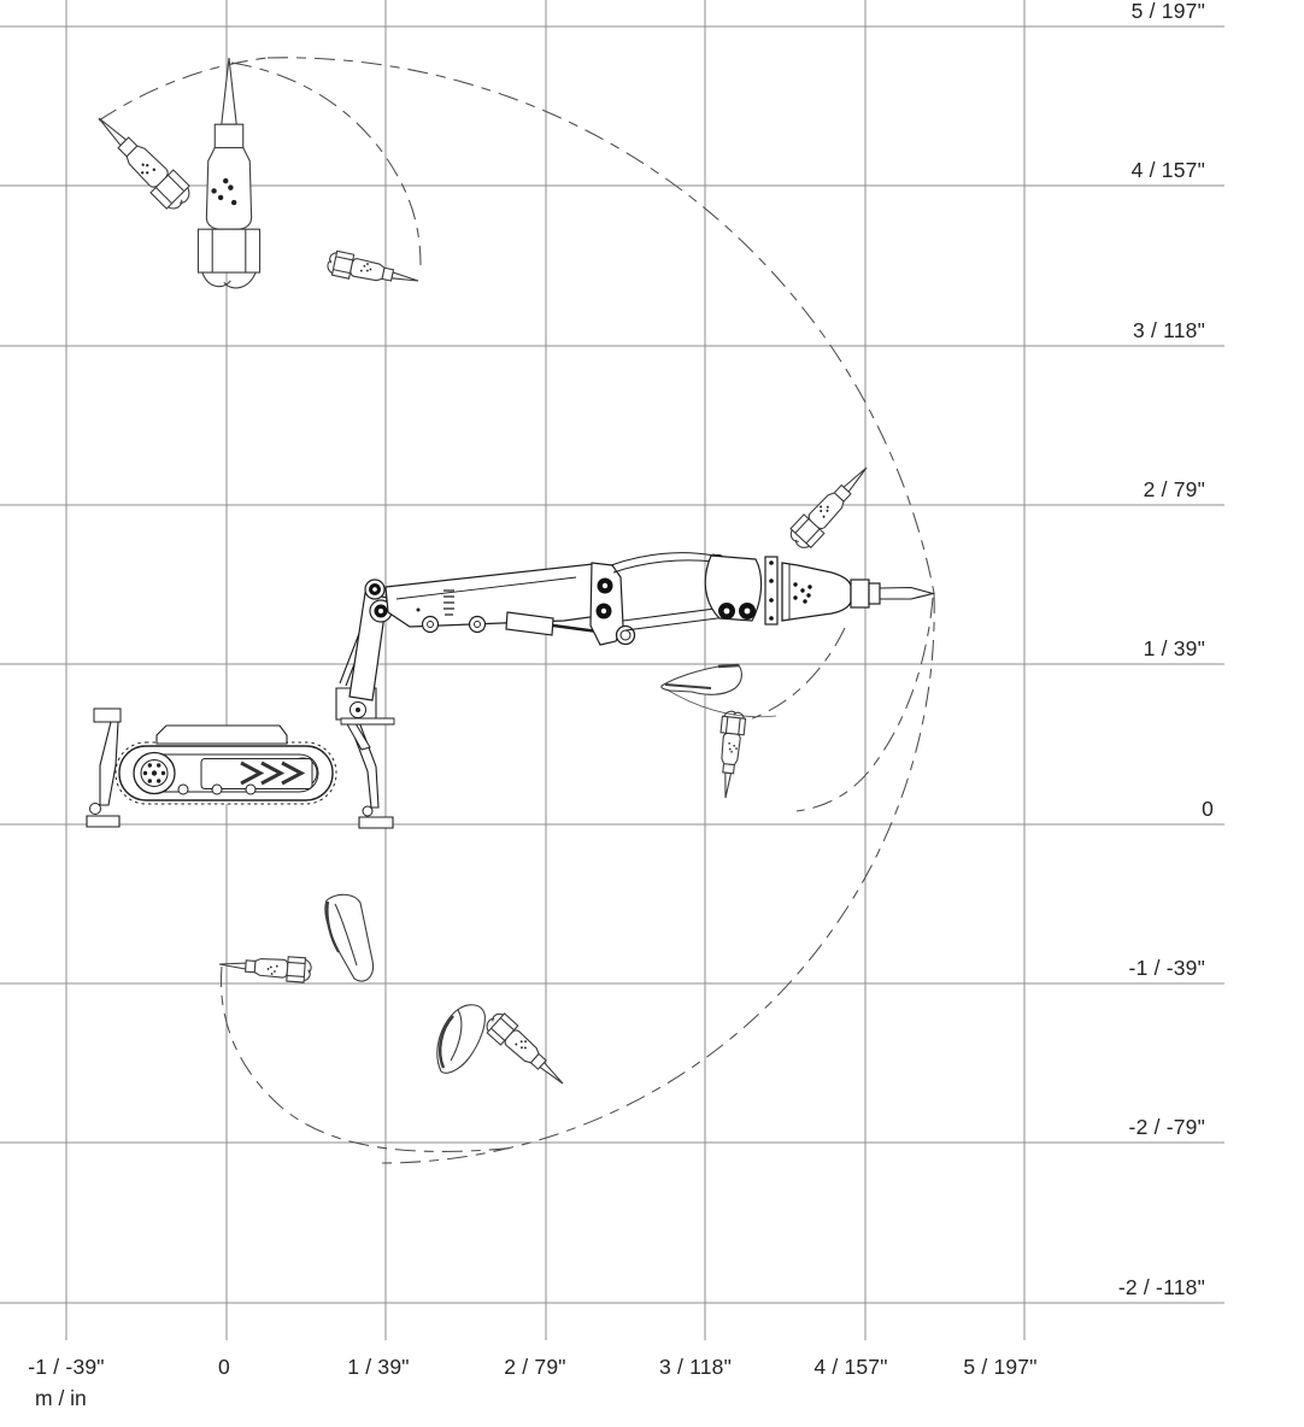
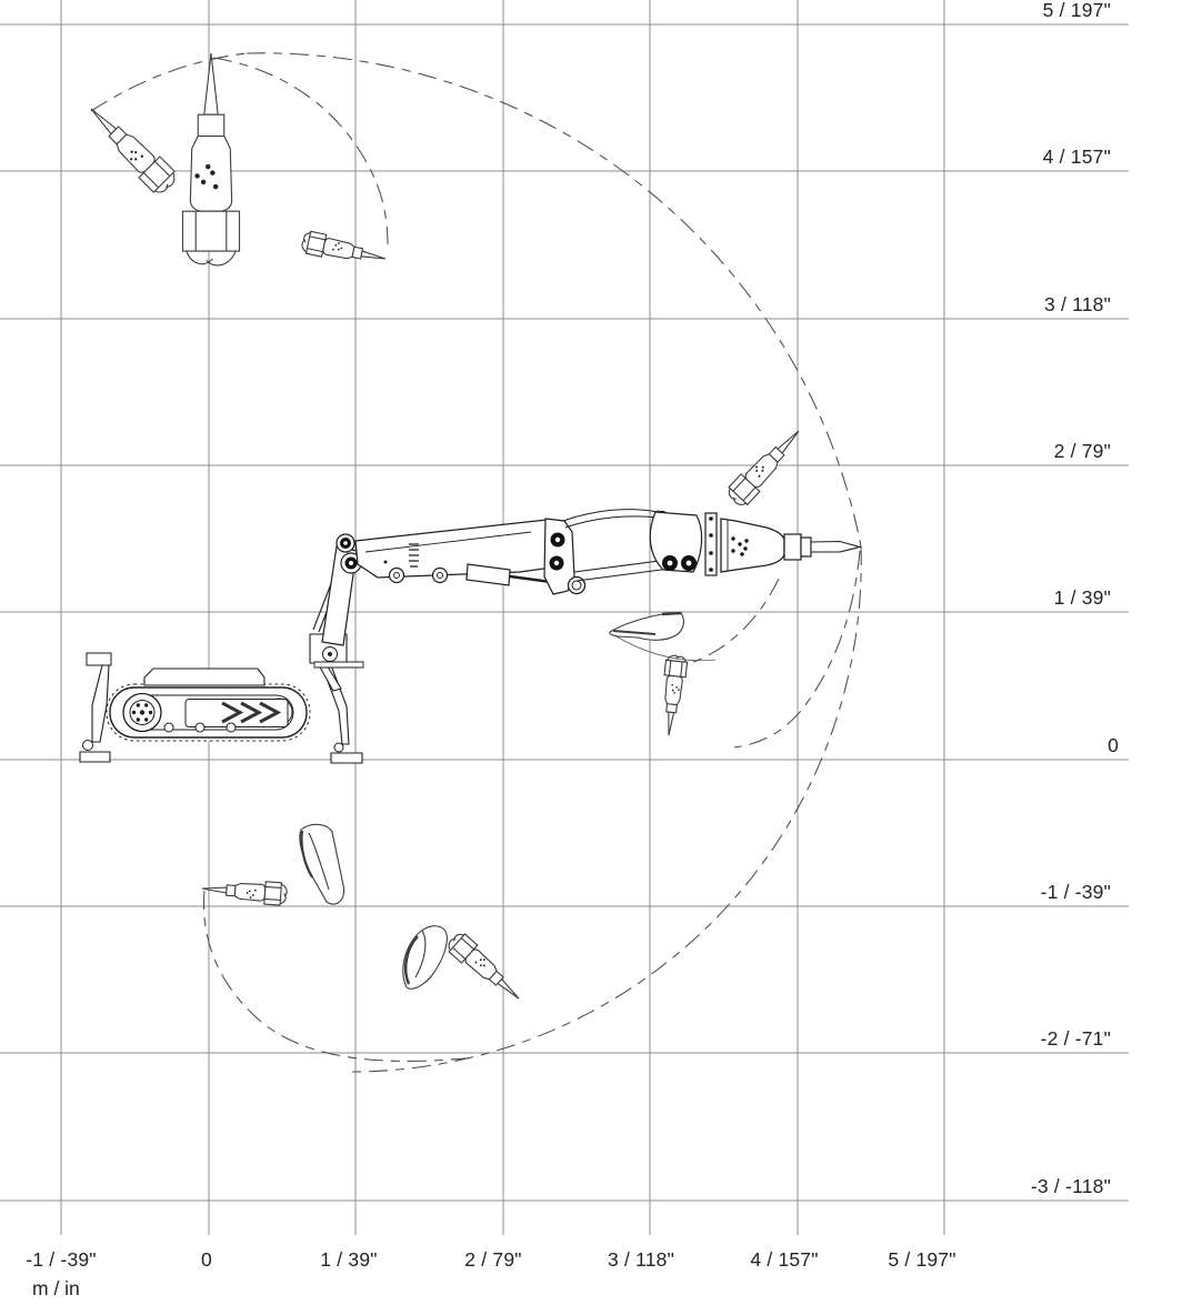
  5 / 197"
  4 / 157"
  3 / 118"
  2 / 79"
  1 / 39"
  0
  -1 / -39"
- -2 / -79"
+ -2 / -71"
- -2 / -118"
+ -3 / -118"
  -1 / -39"
  0
  1 / 39"
  2 / 79"
  3 / 118"
  4 / 157"
  5 / 197"
  m / in
